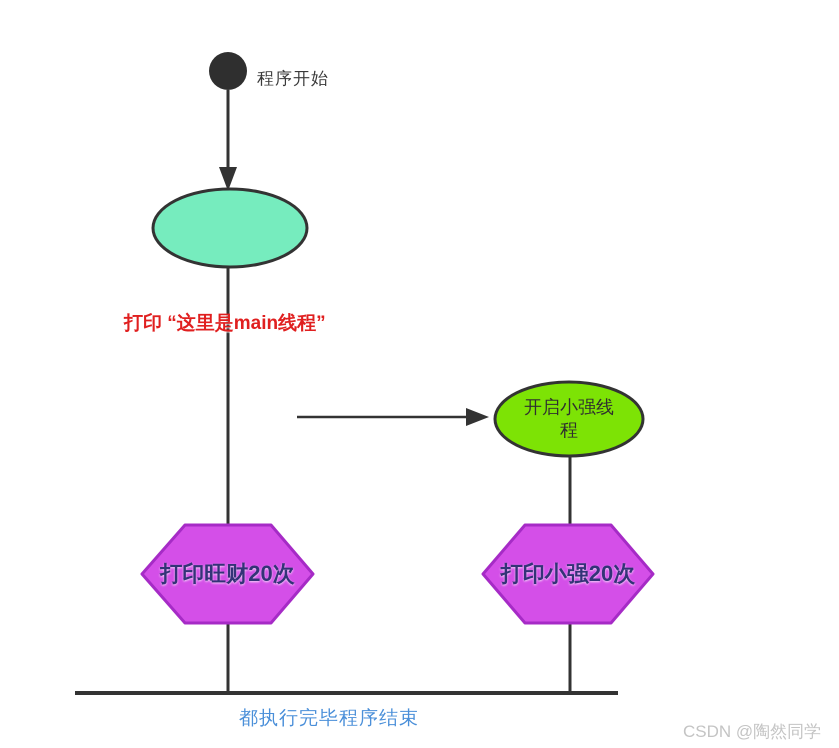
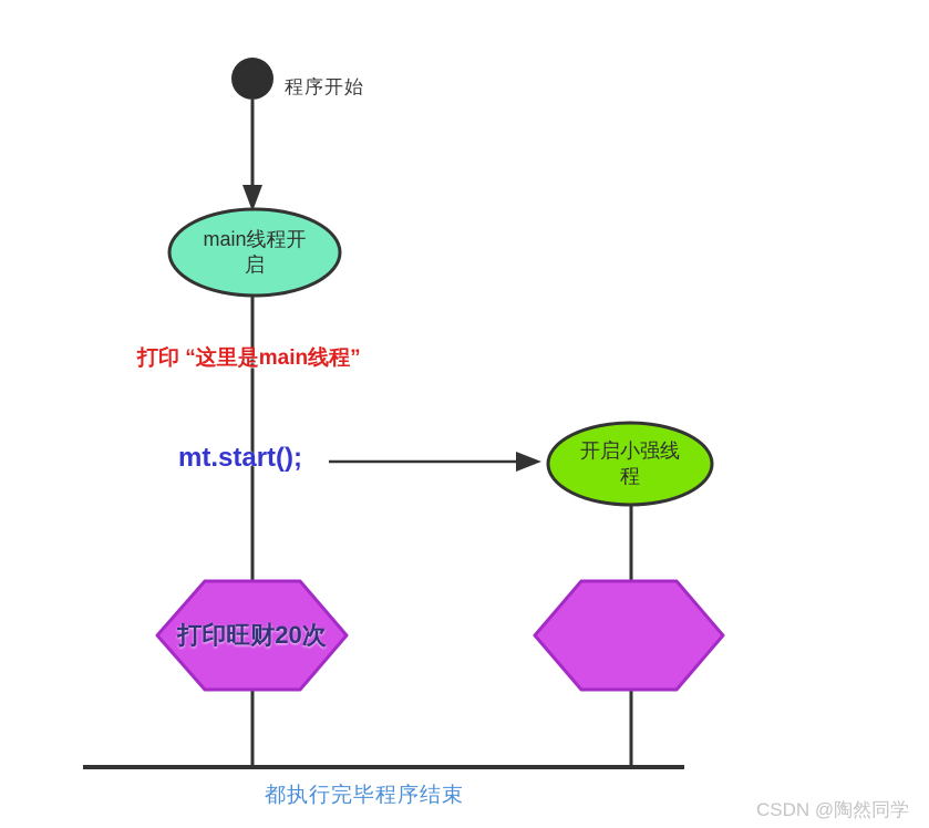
  程序开始
+ main线程开启
  打印 “这里是main线程”
+ mt.start();
  开启小强线程
  打印旺财20次
- 打印小强20次
  都执行完毕程序结束
  CSDN @陶然同学
